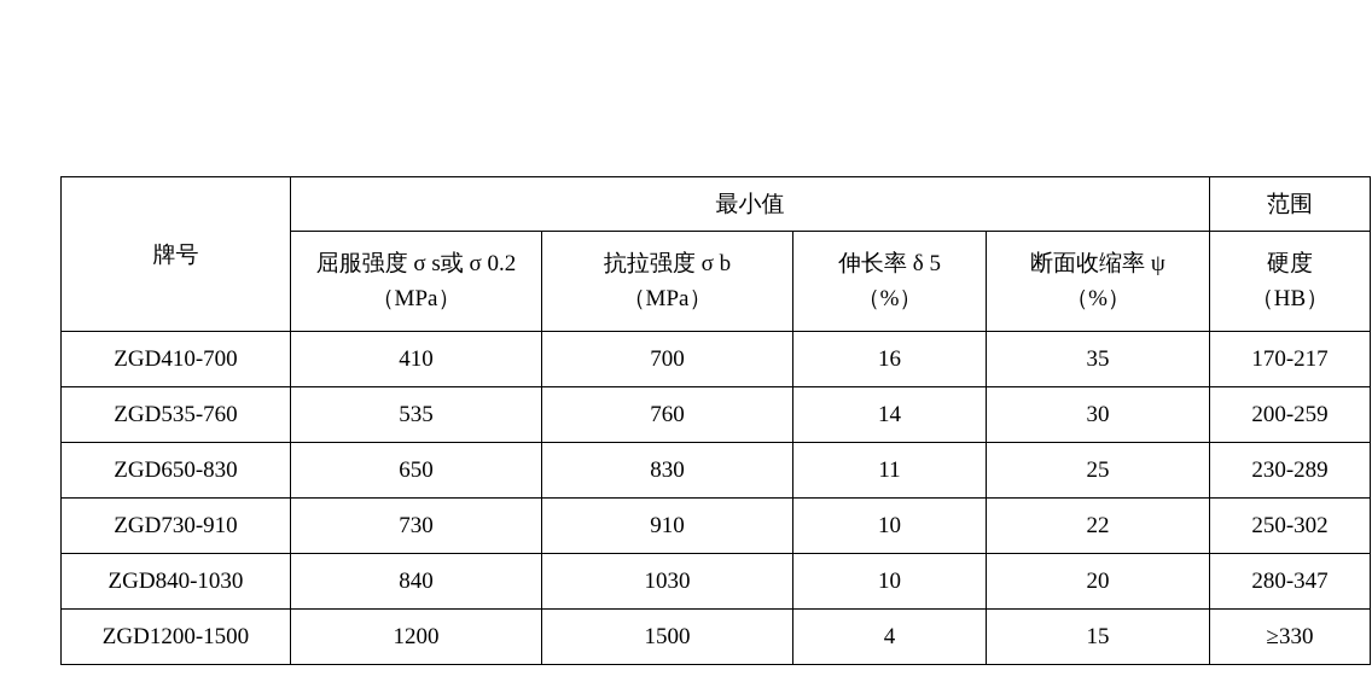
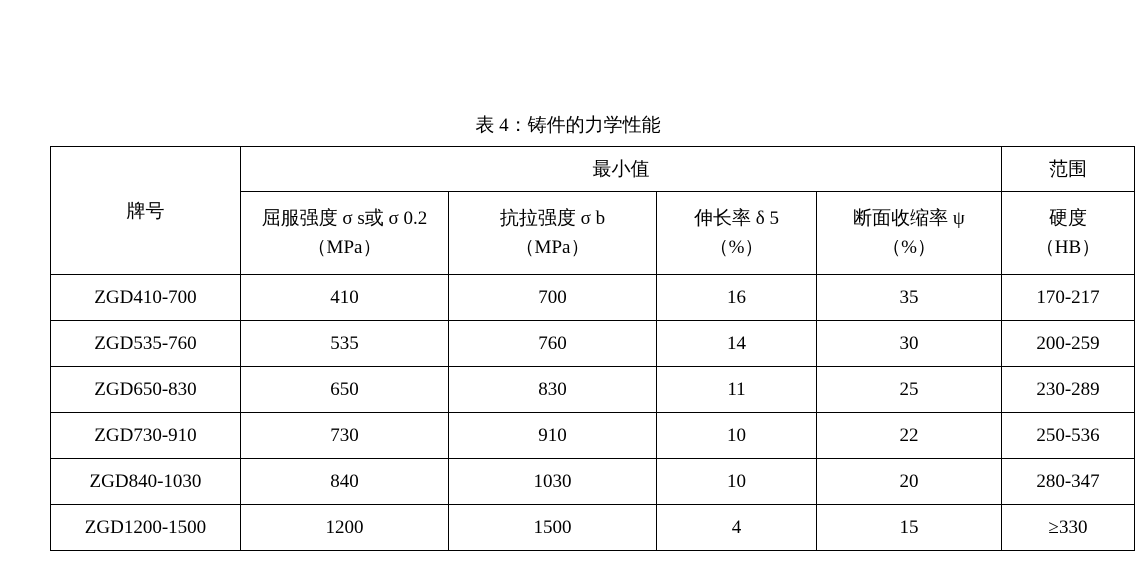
+ 表 4：铸件的力学性能
  牌号	最小值	范围
  屈服强度 σ s或 σ 0.2 （MPa）	抗拉强度 σ b （MPa）	伸长率 δ 5 （%）	断面收缩率 ψ （%）	硬度 （HB）
  ZGD410-700	410	700	16	35	170-217
  ZGD535-760	535	760	14	30	200-259
  ZGD650-830	650	830	11	25	230-289
- ZGD730-910	730	910	10	22	250-302
+ ZGD730-910	730	910	10	22	250-536
  ZGD840-1030	840	1030	10	20	280-347
  ZGD1200-1500	1200	1500	4	15	≥330
